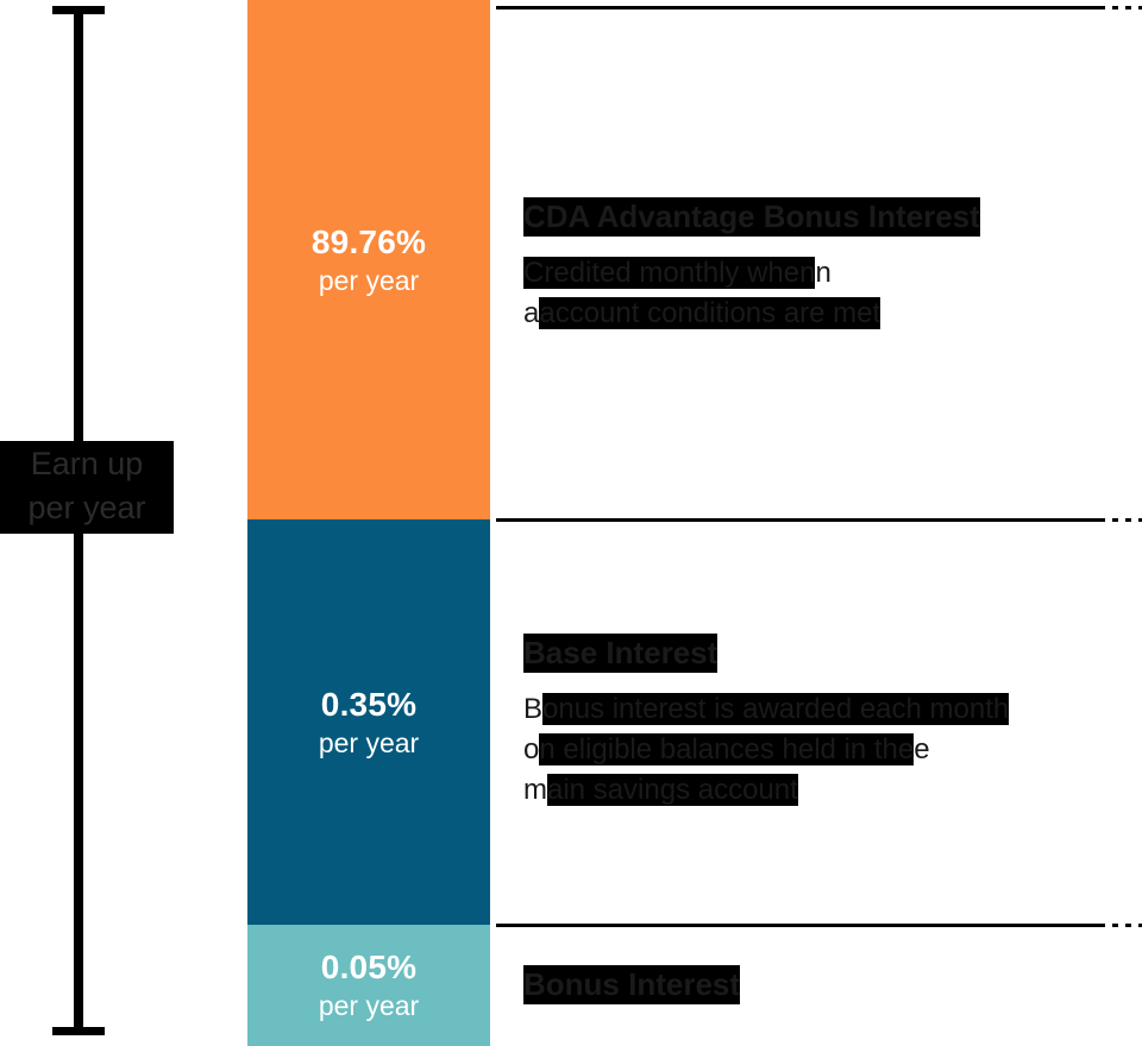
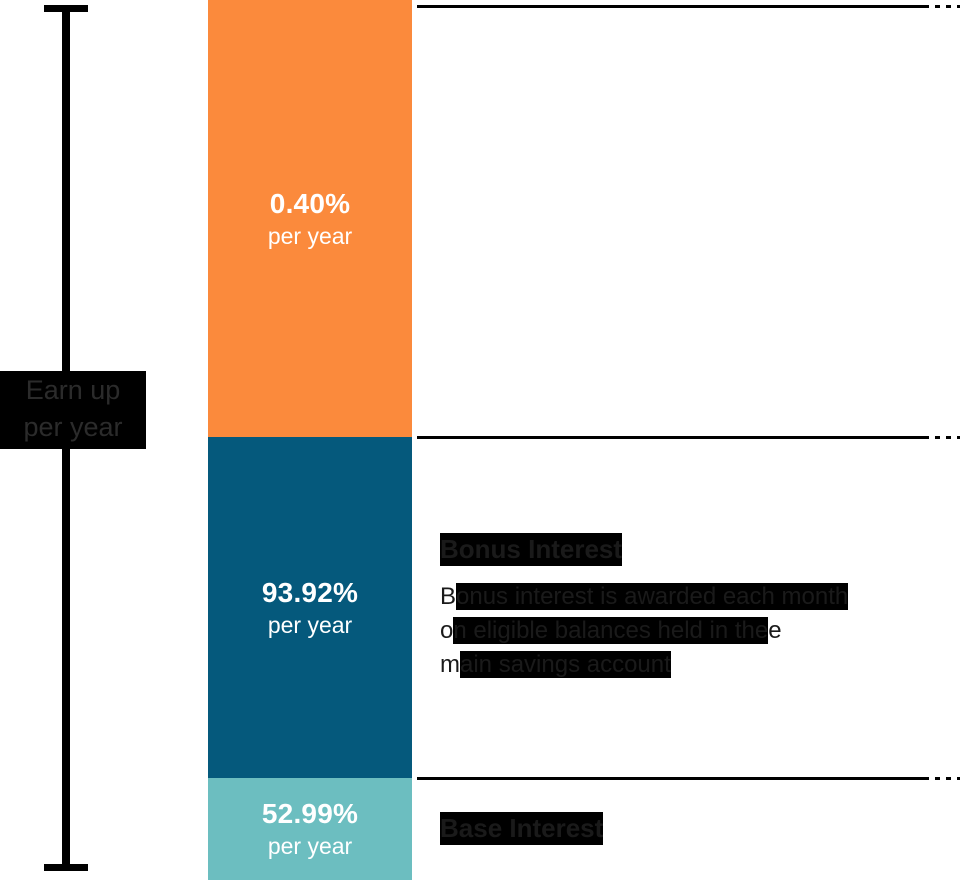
  Earn up
  per year
- 89.76%
+ 0.40%
  per year
- 0.35%
+ 93.92%
  per year
- 0.05%
+ 52.99%
  per year
- CDA Advantage Bonus Interest
- Credited monthly whenn
- aaccount conditions are met
- Base Interest
+ Bonus Interest
  Bonus interest is awarded each month
  on eligible balances held in thee
  main savings account
- Bonus Interest
+ Base Interest
